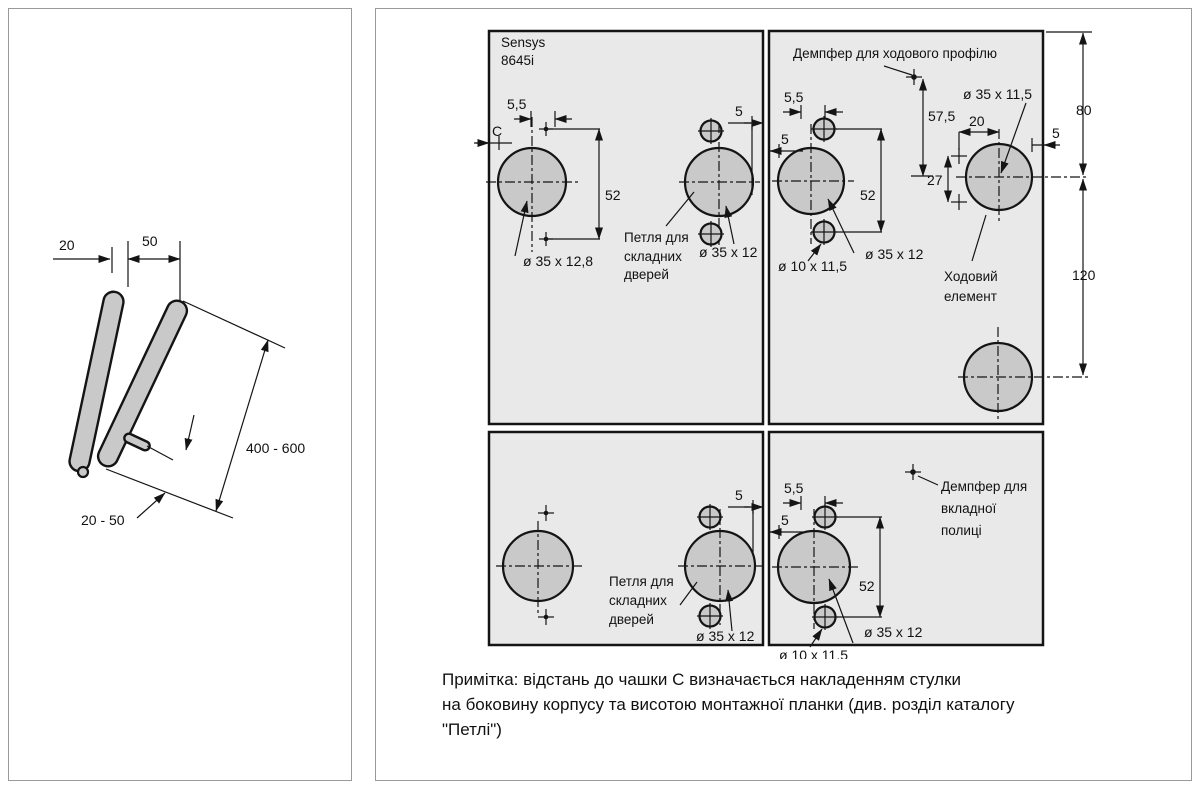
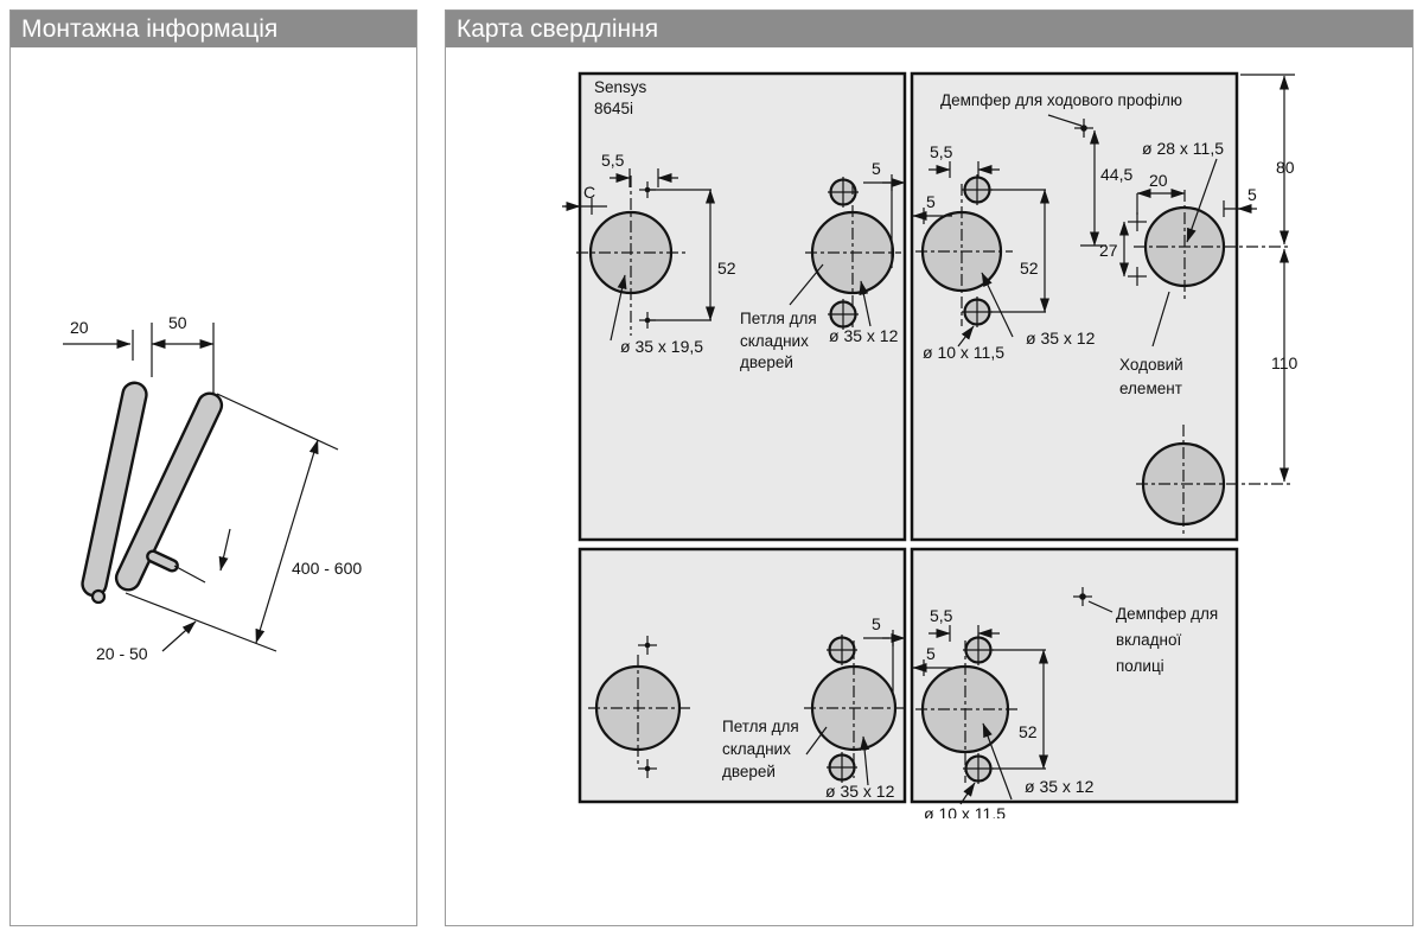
+ Монтажна інформація
  20
  50
  400 - 600
  20 - 50
+ Карта свердління
  Sensys
  8645i
  52
  5,5
  C
  5
  Петля для
  складних
  дверей
- ø 35 x 12,8
+ ø 35 x 19,5
  ø 35 x 12
  Демпфер для ходового профілю
- 57,5
+ 44,5
  20
  27
- ø 35 x 11,5
+ ø 28 x 11,5
  5
  5,5
  5
  52
  ø 35 x 12
  ø 10 x 11,5
  Ходовий
  елемент
  80
- 120
+ 110
  5
  Петля для
  складних
  дверей
  ø 35 x 12
  5,5
  5
  52
  ø 35 x 12
  ø 10 x 11,5
  Демпфер для
  вкладної
  полиці
- Примітка: відстань до чашки C визначається накладенням стулки
- на боковину корпусу та висотою монтажної планки (див. розділ каталогу
- "Петлі")
